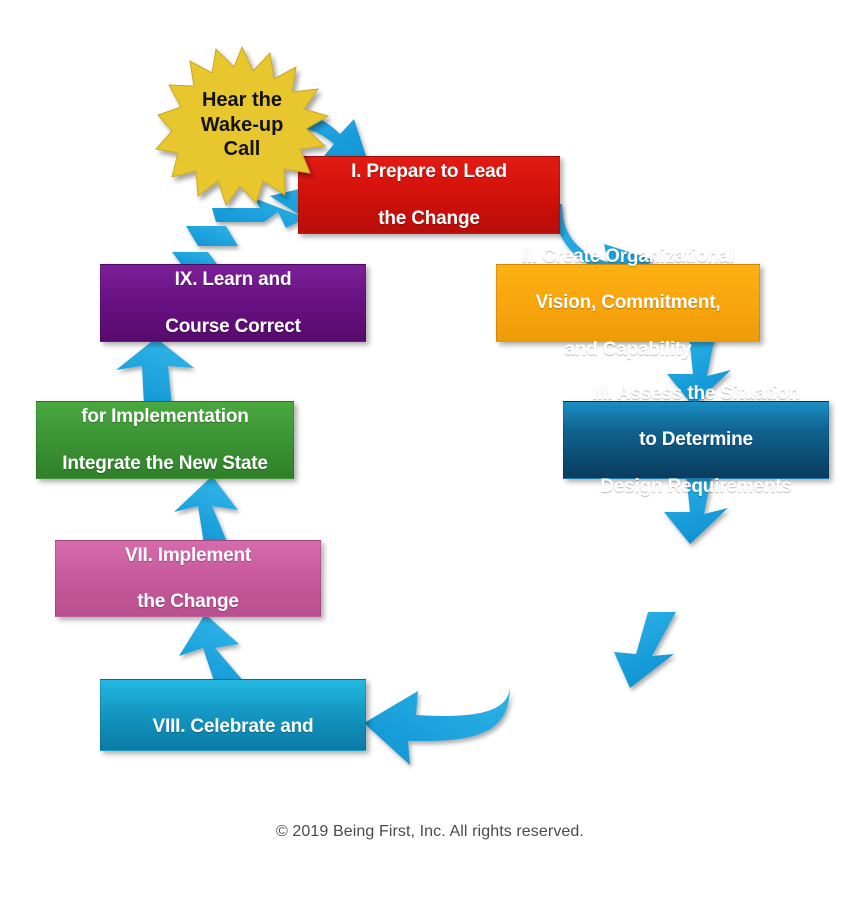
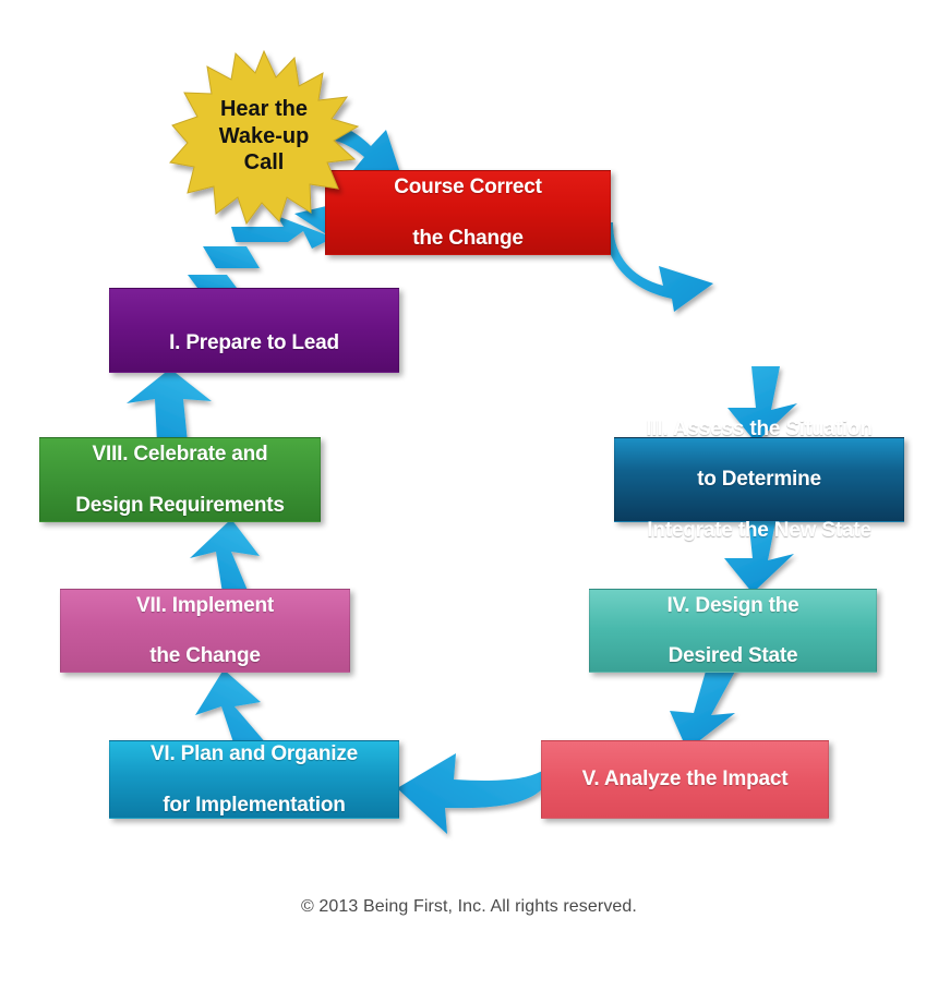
  Hear the
  Wake-up
  Call
- I. Prepare to Lead
+ Course Correct
  the Change
- II. Create Organizational
- Vision, Commitment,
- and Capability
  III. Assess the Situation
  to Determine
- Design Requirements
+ Integrate the New State
+ IV. Design the
+ Desired State
+ V. Analyze the Impact
+ VI. Plan and Organize
- VIII. Celebrate and
+ for Implementation
  VII. Implement
  the Change
- for Implementation
+ VIII. Celebrate and
- Integrate the New State
+ Design Requirements
- IX. Learn and
- Course Correct
+ I. Prepare to Lead
- © 2019 Being First, Inc. All rights reserved.
+ © 2013 Being First, Inc. All rights reserved.
